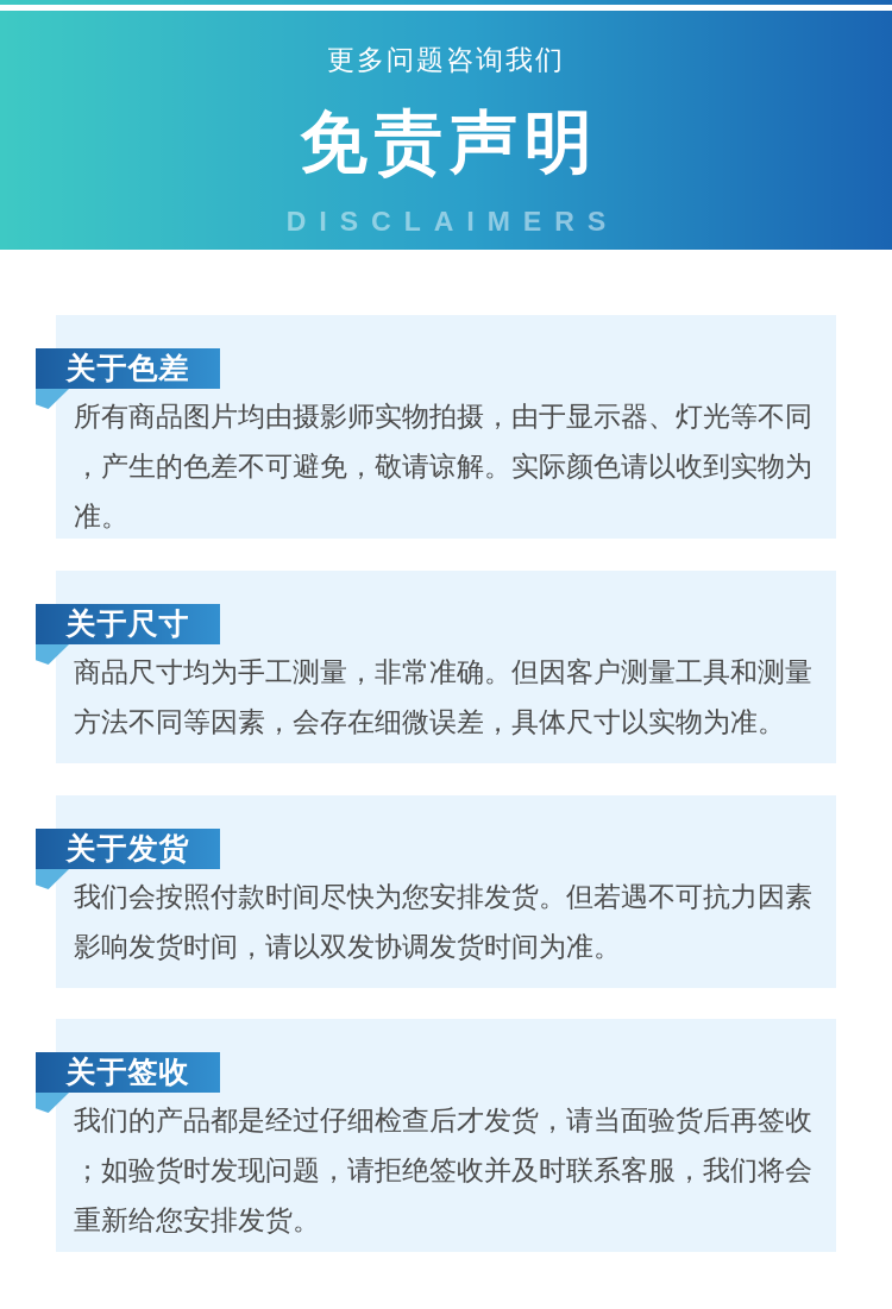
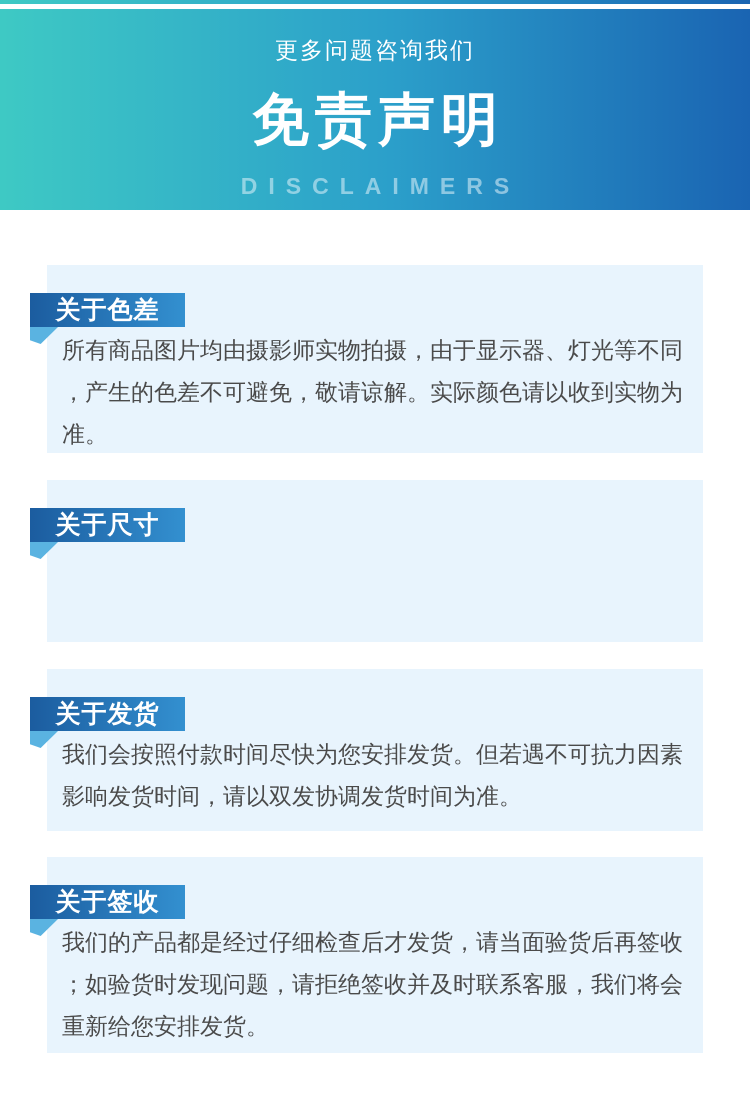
  更多问题咨询我们
  免责声明
  DISCLAIMERS
  关于色差
  所有商品图片均由摄影师实物拍摄，由于显示器、灯光等不同，产生的色差不可避免，敬请谅解。实际颜色请以收到实物为准。
  关于尺寸
- 商品尺寸均为手工测量，非常准确。但因客户测量工具和测量方法不同等因素，会存在细微误差，具体尺寸以实物为准。
  关于发货
  我们会按照付款时间尽快为您安排发货。但若遇不可抗力因素影响发货时间，请以双发协调发货时间为准。
  关于签收
  我们的产品都是经过仔细检查后才发货，请当面验货后再签收；如验货时发现问题，请拒绝签收并及时联系客服，我们将会重新给您安排发货。
